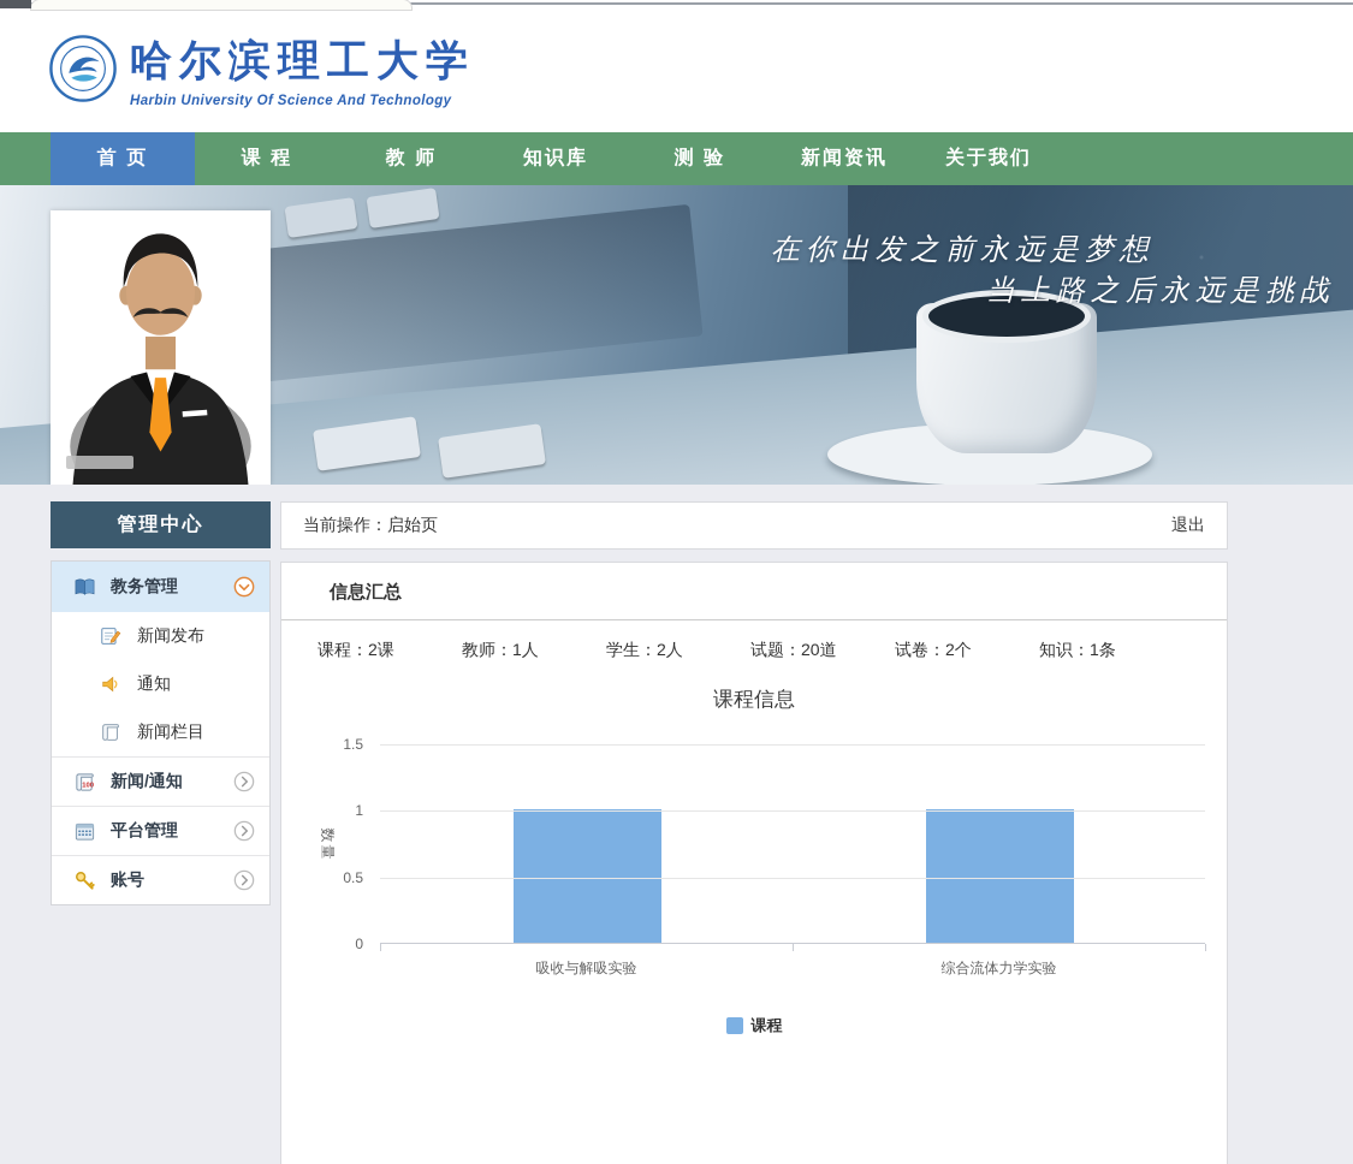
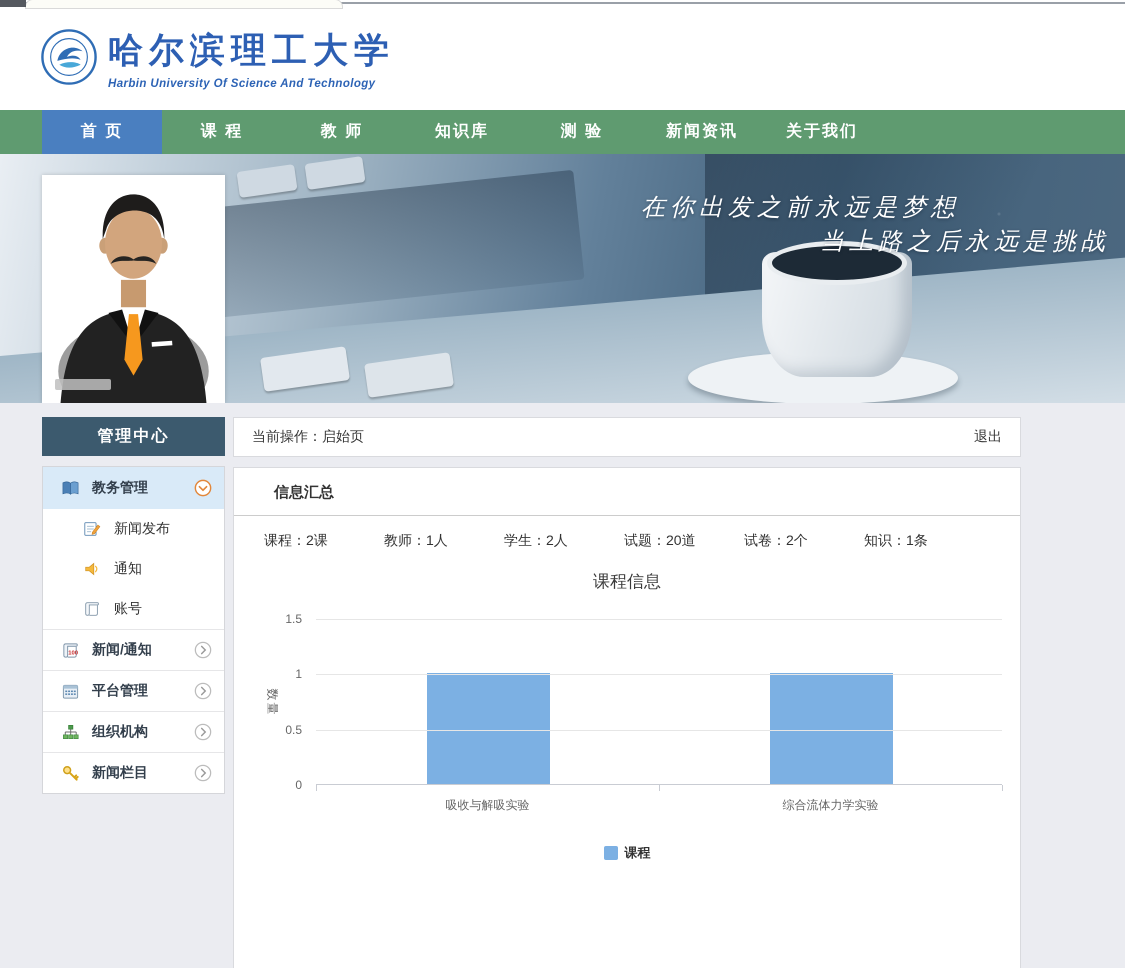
  哈尔滨理工大学
  Harbin University Of Science And Technology
  首 页
  课 程
  教 师
  知识库
  测 验
  新闻资讯
  关于我们
  在你出发之前永远是梦想
  当上路之后永远是挑战
  管理中心
  教务管理
  新闻发布
  通知
- 新闻栏目
+ 账号
  新闻/通知
  平台管理
+ 组织机构
- 账号
+ 新闻栏目
  当前操作：启始页
  退出
  信息汇总
  课程：2课
  教师：1人
  学生：2人
  试题：20道
  试卷：2个
  知识：1条
  课程信息
  吸收与解吸实验
  综合流体力学实验
  课程
  0
  0.5
  1
  1.5
